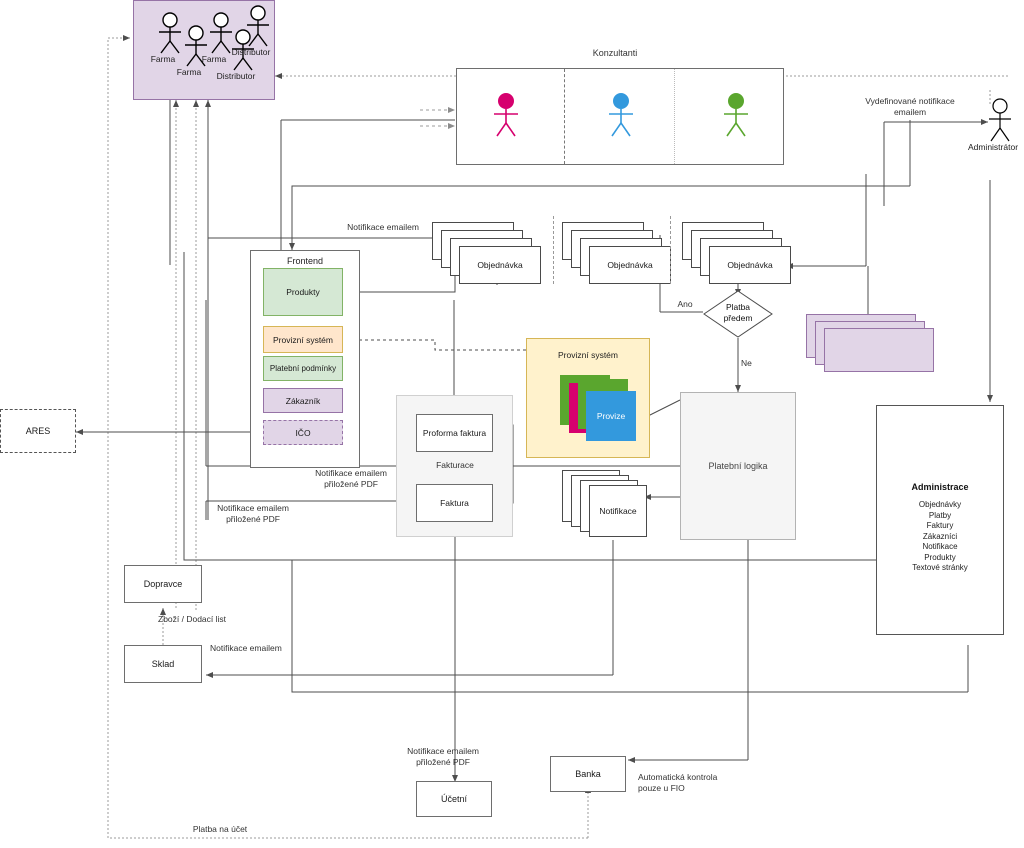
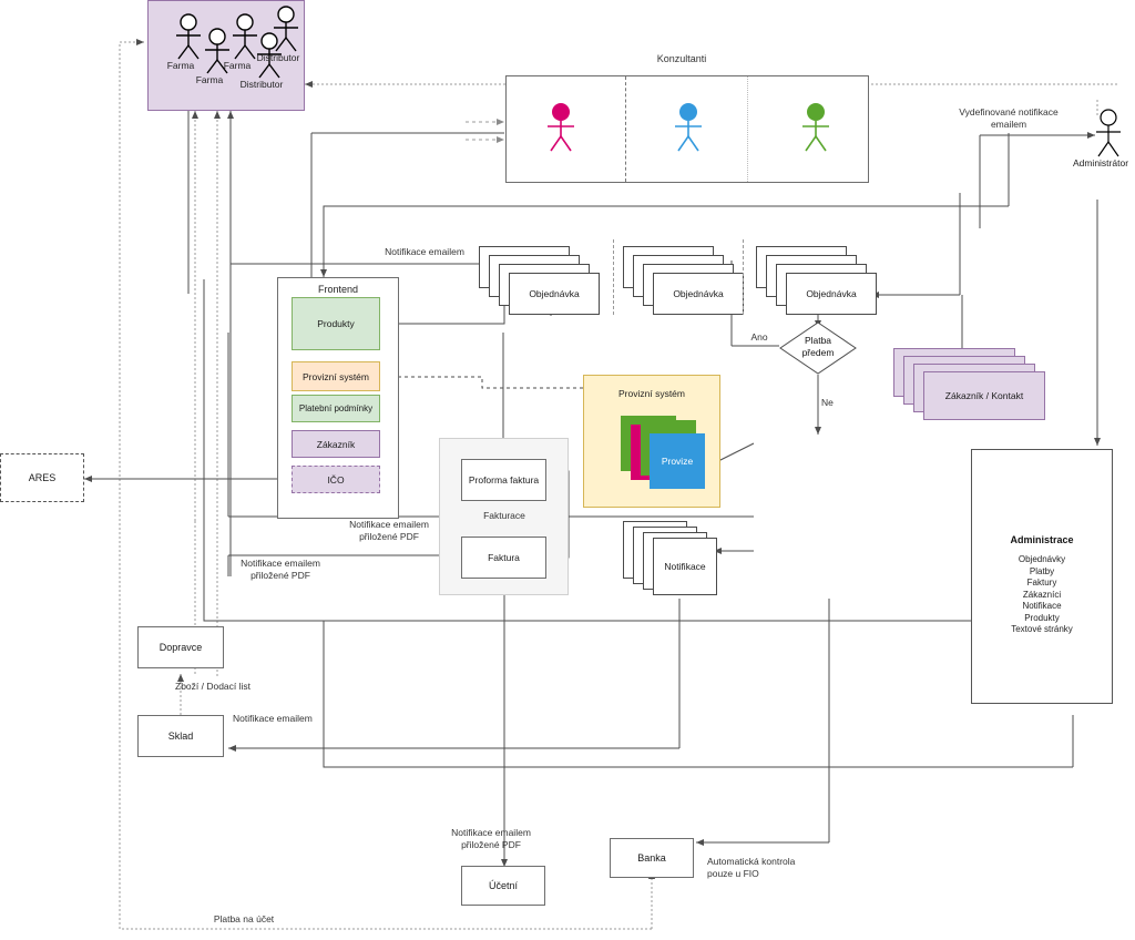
  Farma
  Farma
  Farma
  Distributor
  Distributor
  Konzultanti
  Administrátor
  Vydefinované notifikace
  emailem
  Frontend
  Produkty
  Provizní systém
  Platební podmínky
  Zákazník
  IČO
  ARES
  Objednávka
  Objednávka
  Objednávka
  Notifikace emailem
  Platba
  předem
  Ano
  Ne
+ Zákazník / Kontakt
  Provizní systém
  Provize
  Proforma faktura
  Faktura
  Fakturace
  Notifikace
- Platební logika
  Administrace
  Objednávky
  Platby
  Faktury
  Zákazníci
  Notifikace
  Produkty
  Textové stránky
  Dopravce
  Sklad
  Zboží / Dodací list
  Notifikace emailem
  Notifikace emailem
  přiložené PDF
  Notifikace emailem
  přiložené PDF
  Notifikace emailem
  přiložené PDF
  Účetní
  Banka
  Automatická kontrola
  pouze u FIO
  Platba na účet
